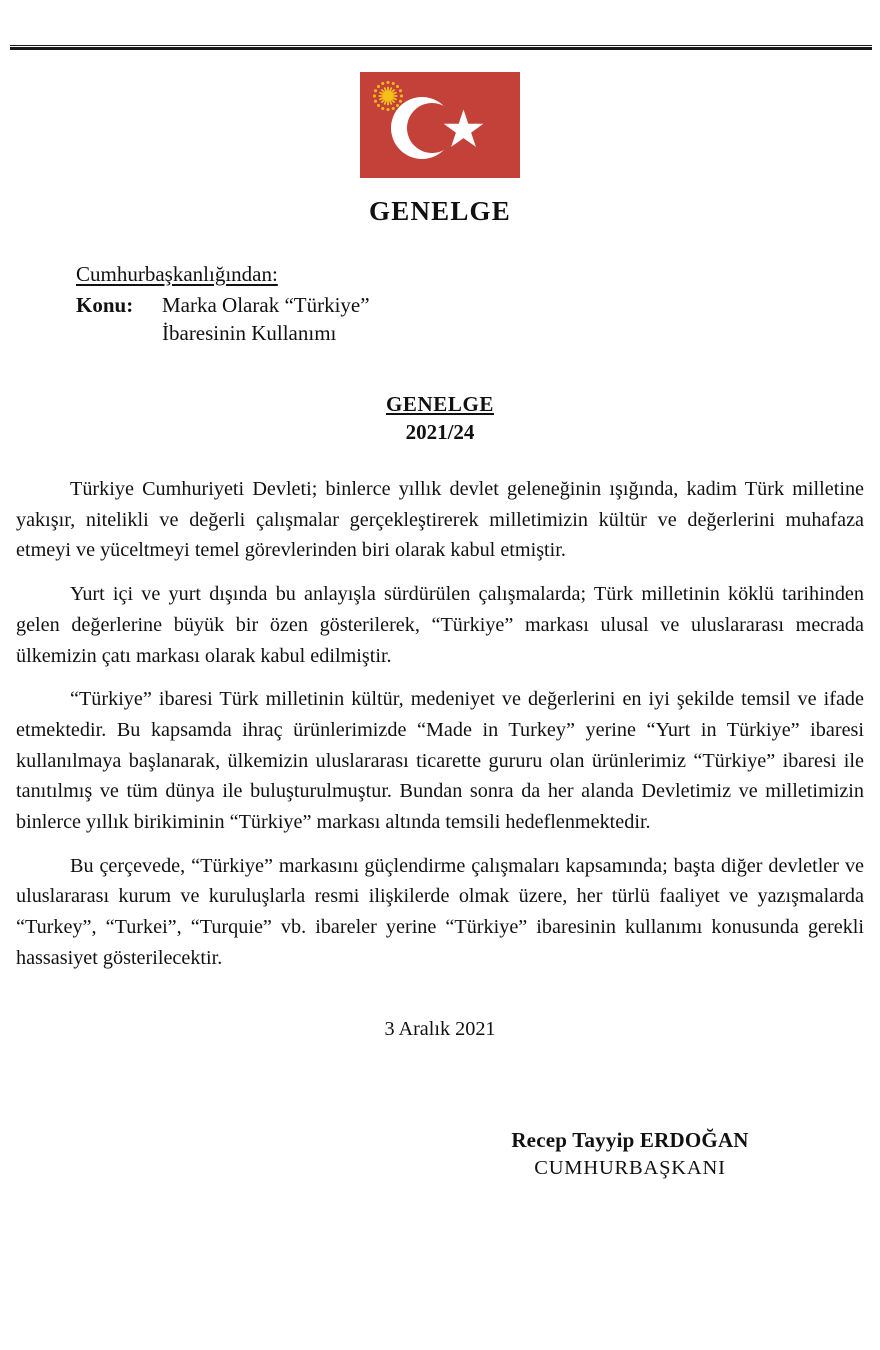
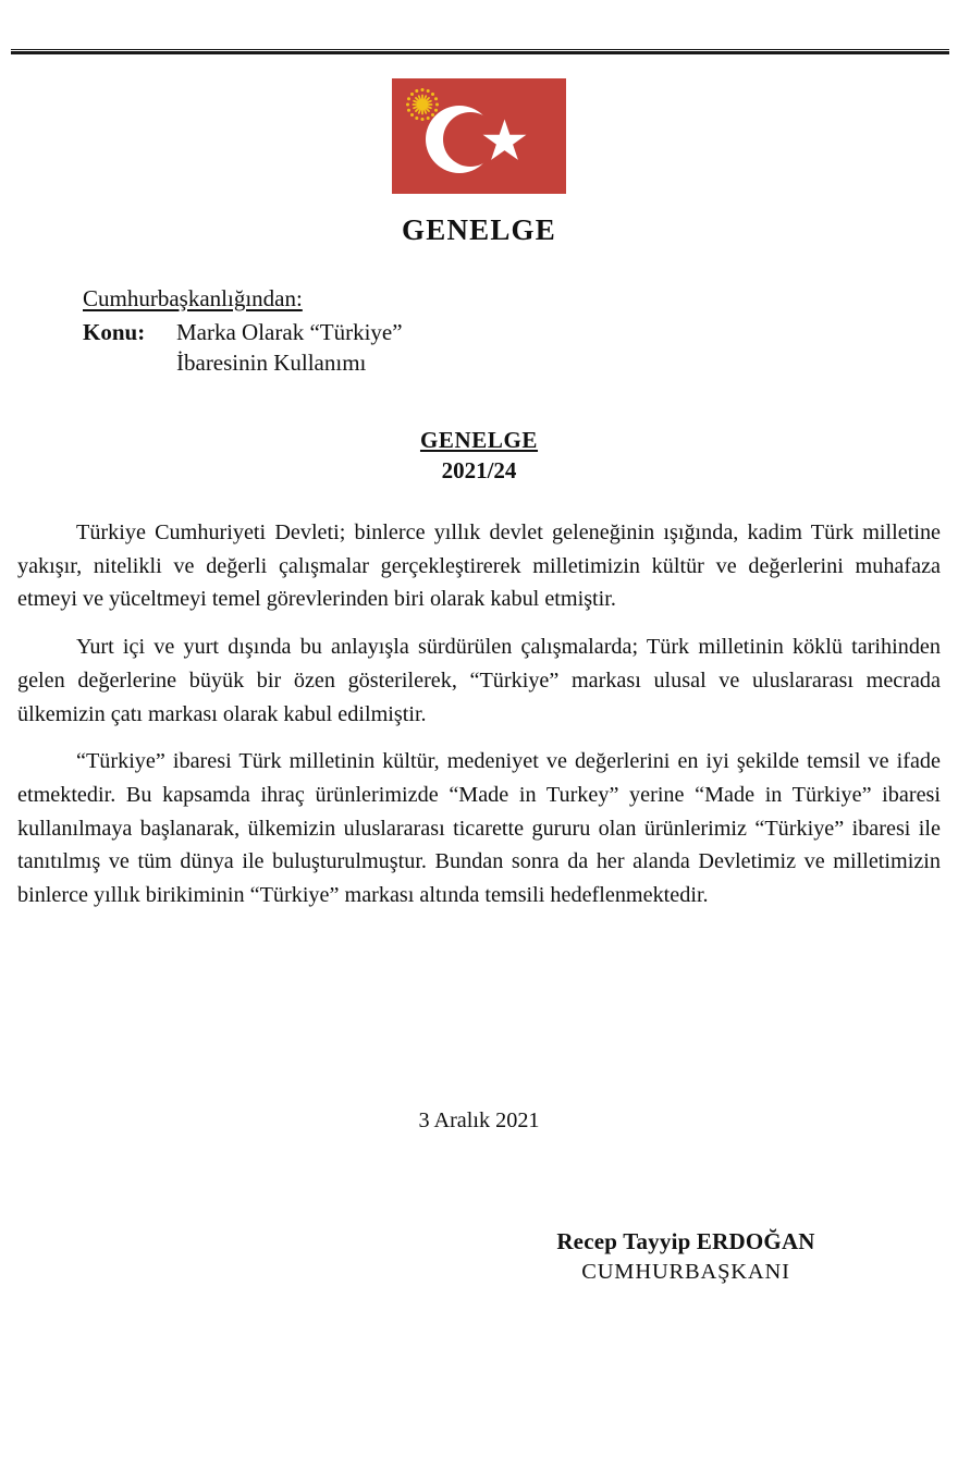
  GENELGE
  Cumhurbaşkanlığından:
  Konu:
  Marka Olarak “Türkiye”
  İbaresinin Kullanımı
  GENELGE
  2021/24
  Türkiye Cumhuriyeti Devleti; binlerce yıllık devlet geleneğinin ışığında, kadim Türk milletine yakışır, nitelikli ve değerli çalışmalar gerçekleştirerek milletimizin kültür ve değerlerini muhafaza etmeyi ve yüceltmeyi temel görevlerinden biri olarak kabul etmiştir.
  Yurt içi ve yurt dışında bu anlayışla sürdürülen çalışmalarda; Türk milletinin köklü tarihinden gelen değerlerine büyük bir özen gösterilerek, “Türkiye” markası ulusal ve uluslararası mecrada ülkemizin çatı markası olarak kabul edilmiştir.
- “Türkiye” ibaresi Türk milletinin kültür, medeniyet ve değerlerini en iyi şekilde temsil ve ifade etmektedir. Bu kapsamda ihraç ürünlerimizde “Made in Turkey” yerine “Yurt in Türkiye” ibaresi kullanılmaya başlanarak, ülkemizin uluslararası ticarette gururu olan ürünlerimiz “Türkiye” ibaresi ile tanıtılmış ve tüm dünya ile buluşturulmuştur. Bundan sonra da her alanda Devletimiz ve milletimizin binlerce yıllık birikiminin “Türkiye” markası altında temsili hedeflenmektedir.
+ “Türkiye” ibaresi Türk milletinin kültür, medeniyet ve değerlerini en iyi şekilde temsil ve ifade etmektedir. Bu kapsamda ihraç ürünlerimizde “Made in Turkey” yerine “Made in Türkiye” ibaresi kullanılmaya başlanarak, ülkemizin uluslararası ticarette gururu olan ürünlerimiz “Türkiye” ibaresi ile tanıtılmış ve tüm dünya ile buluşturulmuştur. Bundan sonra da her alanda Devletimiz ve milletimizin binlerce yıllık birikiminin “Türkiye” markası altında temsili hedeflenmektedir.
- Bu çerçevede, “Türkiye” markasını güçlendirme çalışmaları kapsamında; başta diğer devletler ve uluslararası kurum ve kuruluşlarla resmi ilişkilerde olmak üzere, her türlü faaliyet ve yazışmalarda “Turkey”, “Turkei”, “Turquie” vb. ibareler yerine “Türkiye” ibaresinin kullanımı konusunda gerekli hassasiyet gösterilecektir.
  3 Aralık 2021
  Recep Tayyip ERDOĞAN
  CUMHURBAŞKANI
